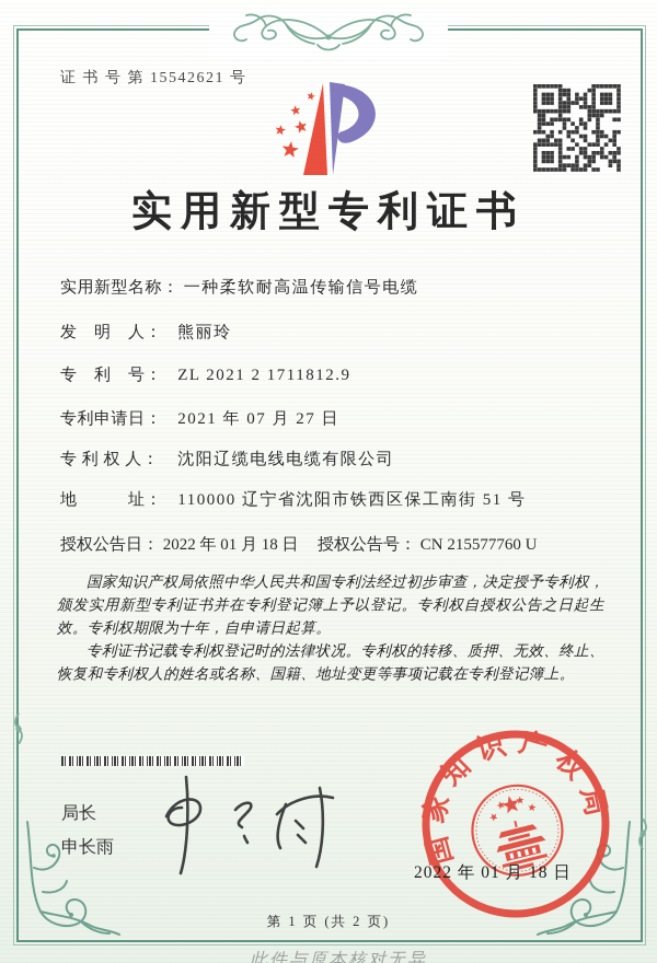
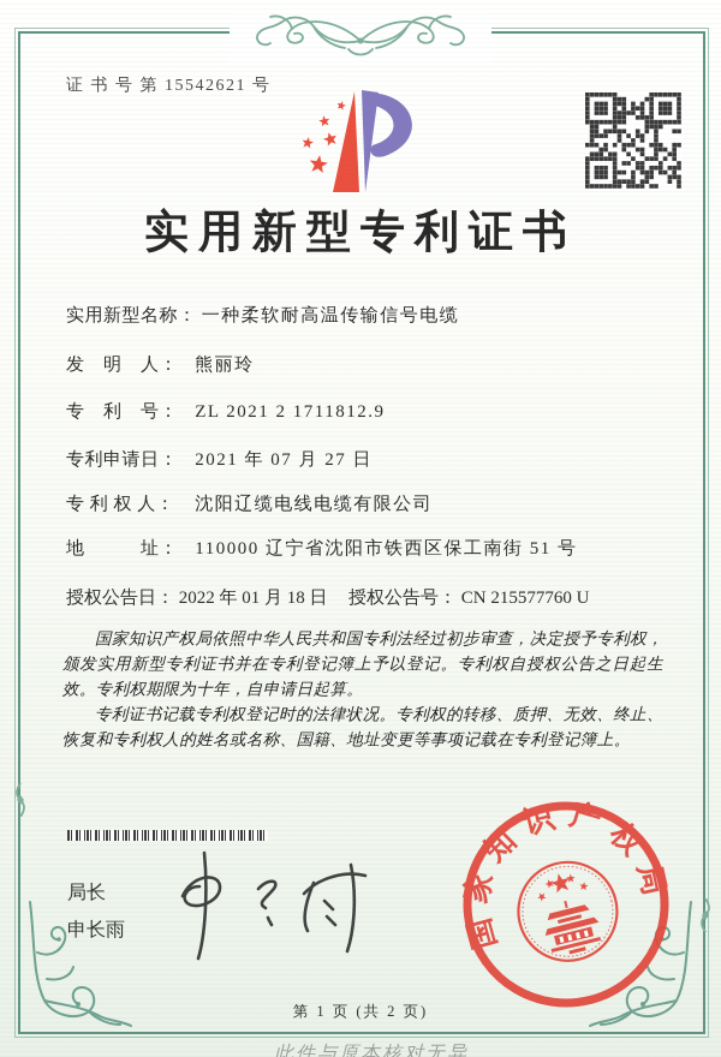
- 2022 年 01 月 18 日
